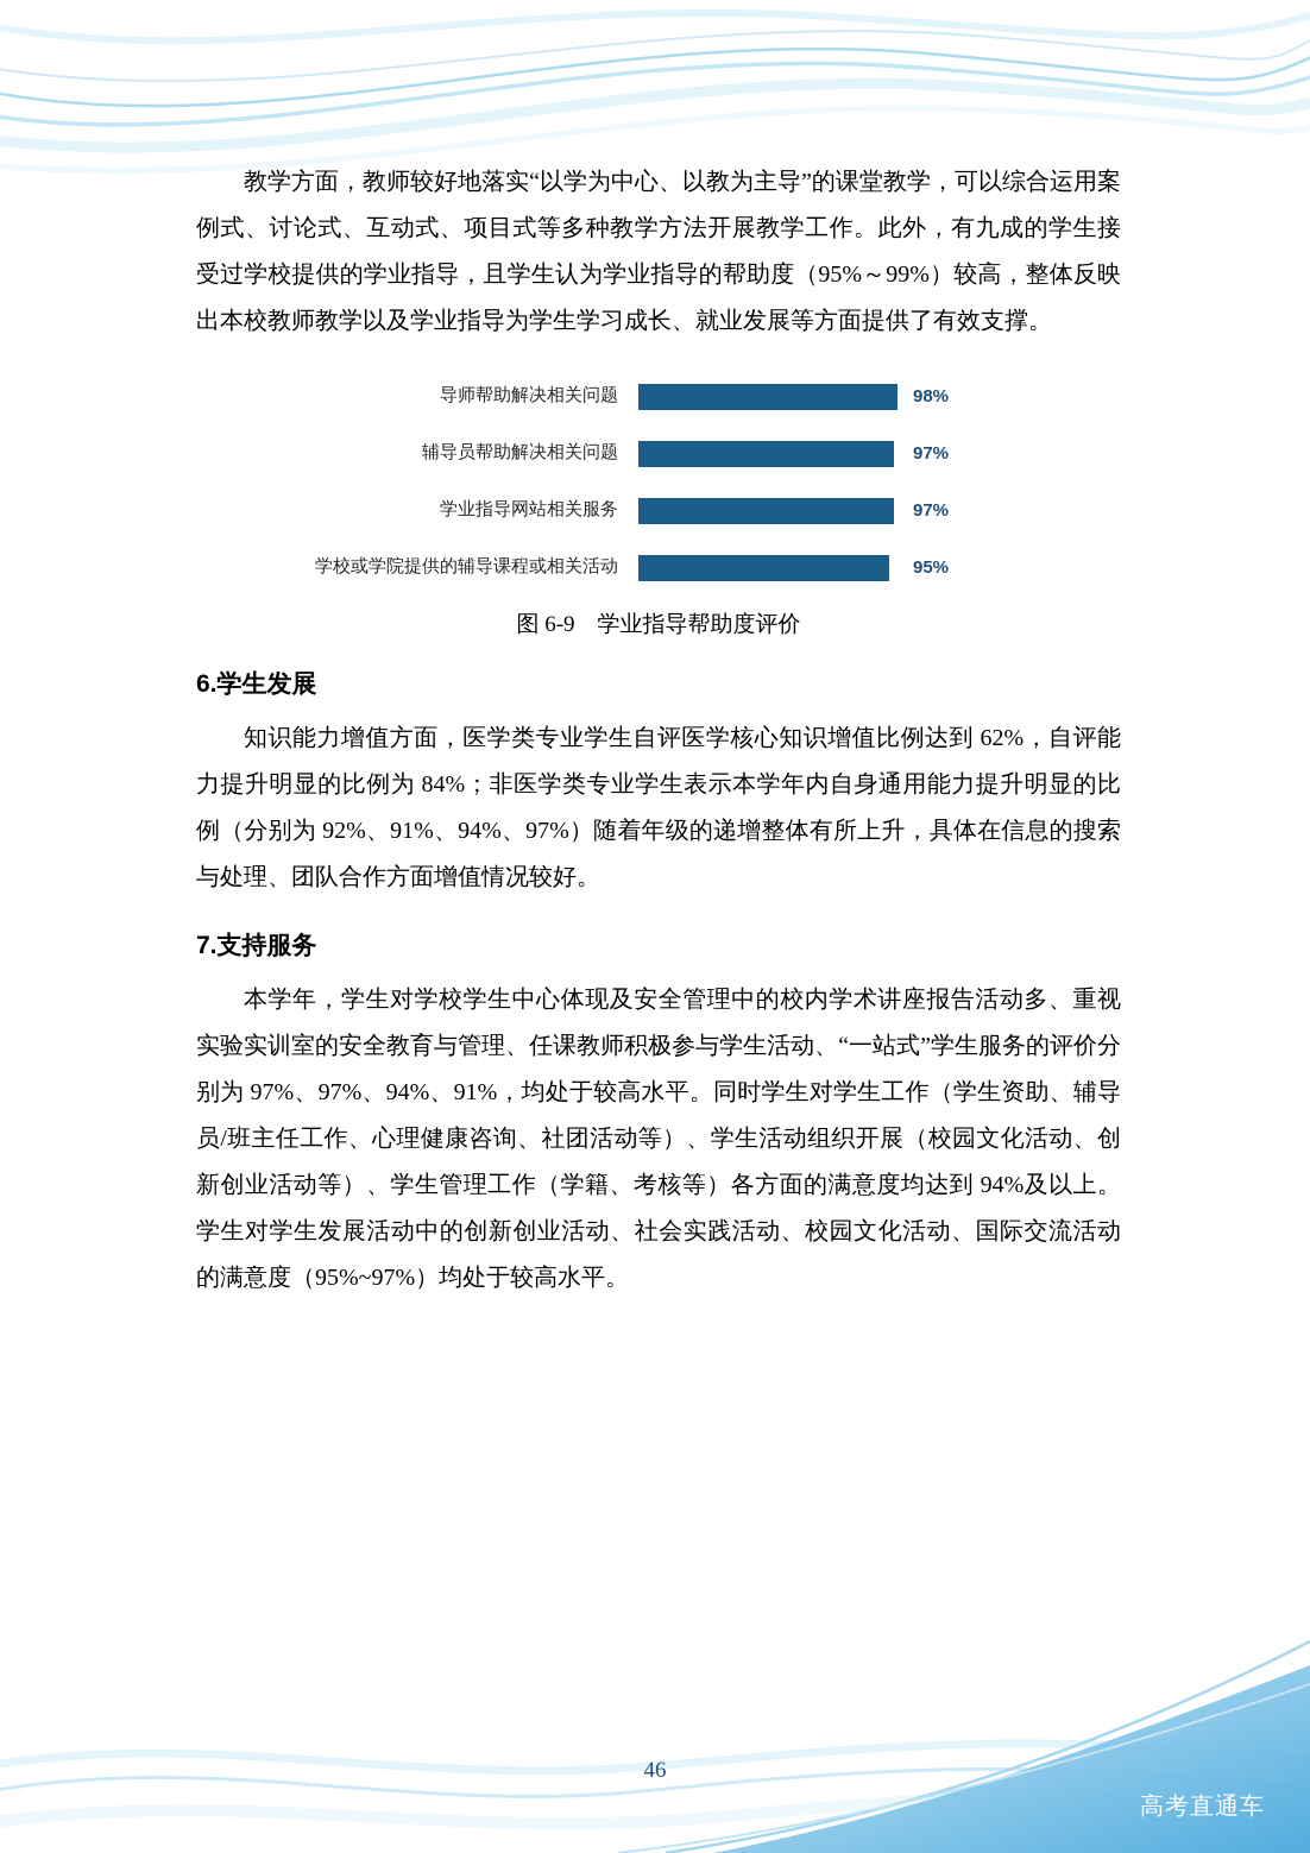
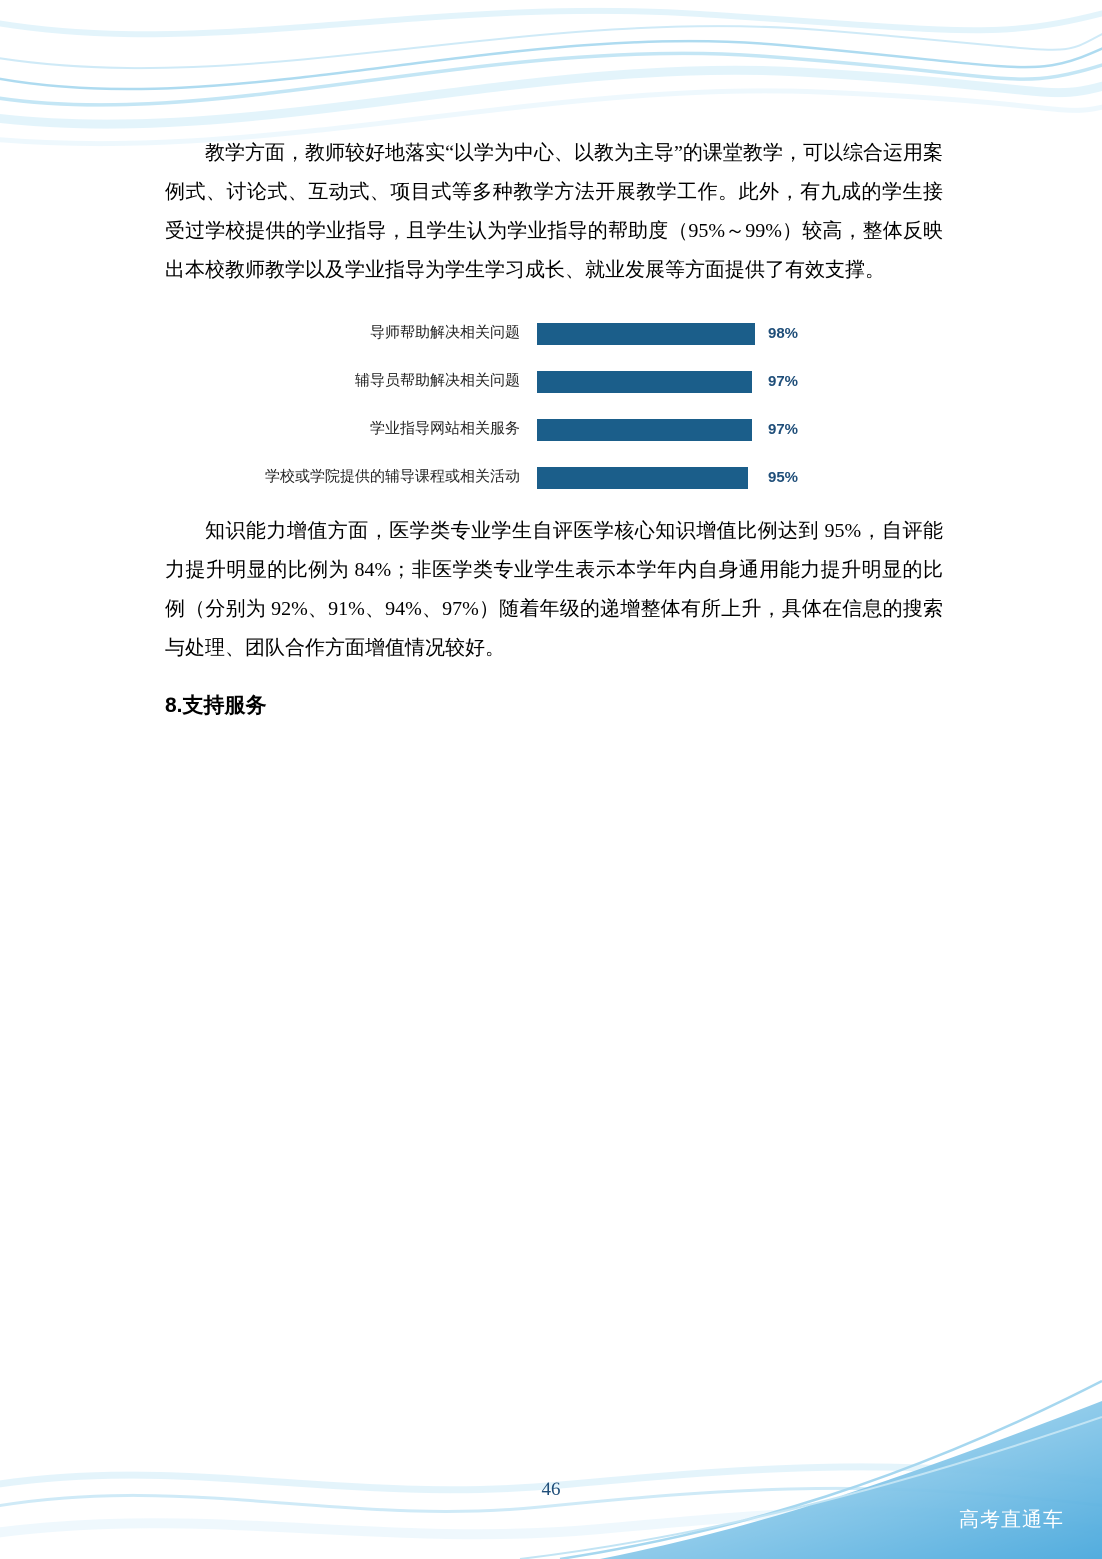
  教学方面，教师较好地落实“以学为中心、以教为主导”的课堂教学，可以综合运用案例式、讨论式、互动式、项目式等多种教学方法开展教学工作。此外，有九成的学生接受过学校提供的学业指导，且学生认为学业指导的帮助度（95%～99%）较高，整体反映出本校教师教学以及学业指导为学生学习成长、就业发展等方面提供了有效支撑。
  导师帮助解决相关问题
  98%
  辅导员帮助解决相关问题
  97%
  学业指导网站相关服务
  97%
  学校或学院提供的辅导课程或相关活动
  95%
- 图 6-9 学业指导帮助度评价
- 6.学生发展
- 知识能力增值方面，医学类专业学生自评医学核心知识增值比例达到 62%，自评能力提升明显的比例为 84%；非医学类专业学生表示本学年内自身通用能力提升明显的比例（分别为 92%、91%、94%、97%）随着年级的递增整体有所上升，具体在信息的搜索与处理、团队合作方面增值情况较好。
+ 知识能力增值方面，医学类专业学生自评医学核心知识增值比例达到 95%，自评能力提升明显的比例为 84%；非医学类专业学生表示本学年内自身通用能力提升明显的比例（分别为 92%、91%、94%、97%）随着年级的递增整体有所上升，具体在信息的搜索与处理、团队合作方面增值情况较好。
- 7.支持服务
+ 8.支持服务
- 本学年，学生对学校学生中心体现及安全管理中的校内学术讲座报告活动多、重视实验实训室的安全教育与管理、任课教师积极参与学生活动、“一站式”学生服务的评价分别为 97%、97%、94%、91%，均处于较高水平。同时学生对学生工作（学生资助、辅导员/班主任工作、心理健康咨询、社团活动等）、学生活动组织开展（校园文化活动、创新创业活动等）、学生管理工作（学籍、考核等）各方面的满意度均达到 94%及以上。学生对学生发展活动中的创新创业活动、社会实践活动、校园文化活动、国际交流活动的满意度（95%~97%）均处于较高水平。
  46
  高考直通车
